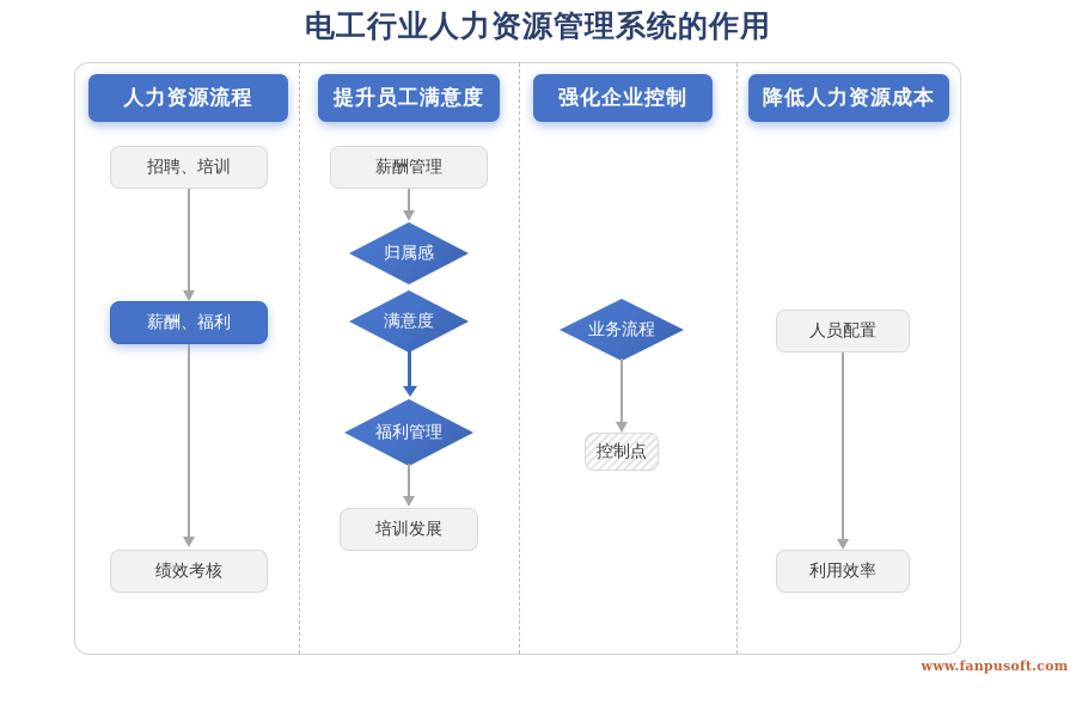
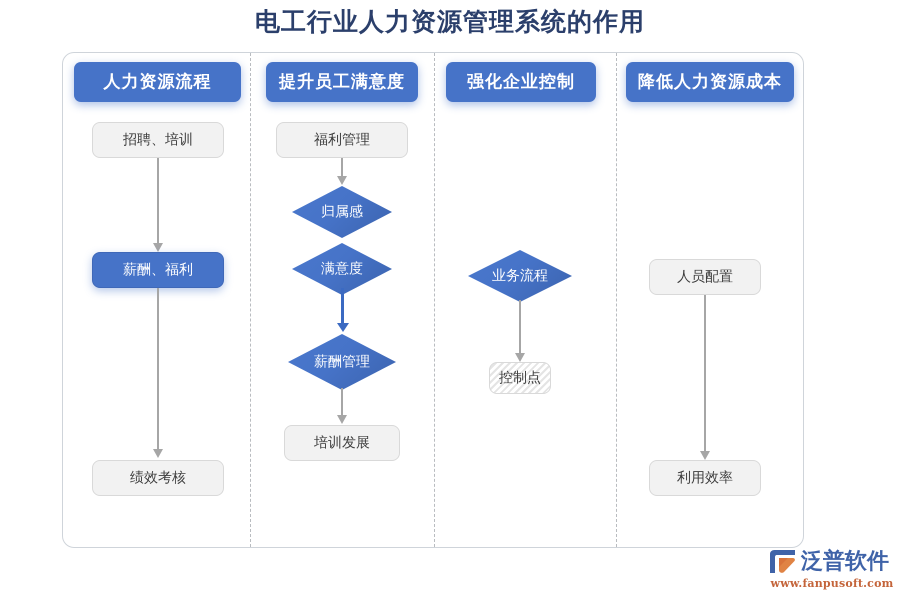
  电工行业人力资源管理系统的作用
  人力资源流程
  提升员工满意度
  强化企业控制
  降低人力资源成本
  招聘、培训
  薪酬、福利
  绩效考核
- 薪酬管理
+ 福利管理
  归属感
  满意度
- 福利管理
+ 薪酬管理
  培训发展
  业务流程
  控制点
  人员配置
  利用效率
+ 泛普软件
  www.fanpusoft.com
